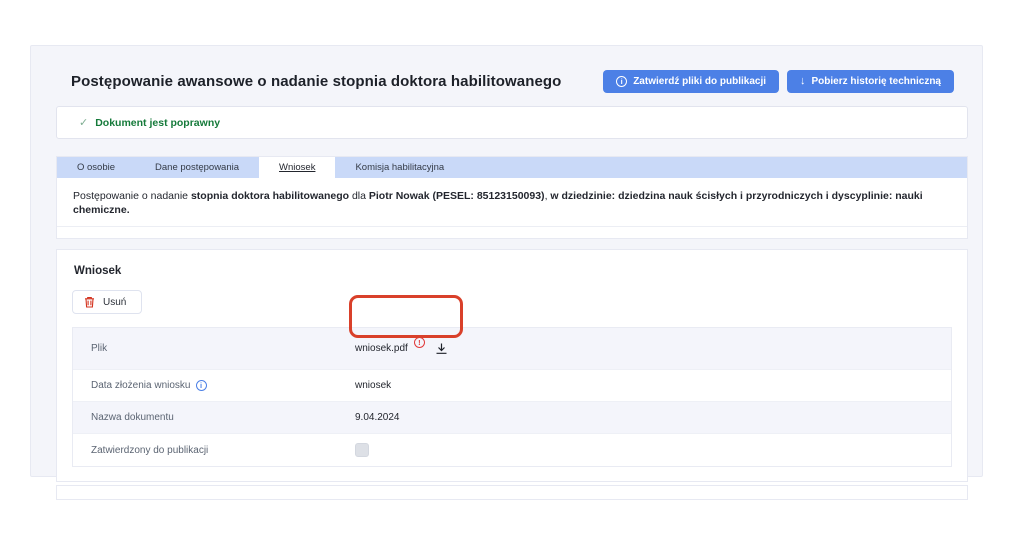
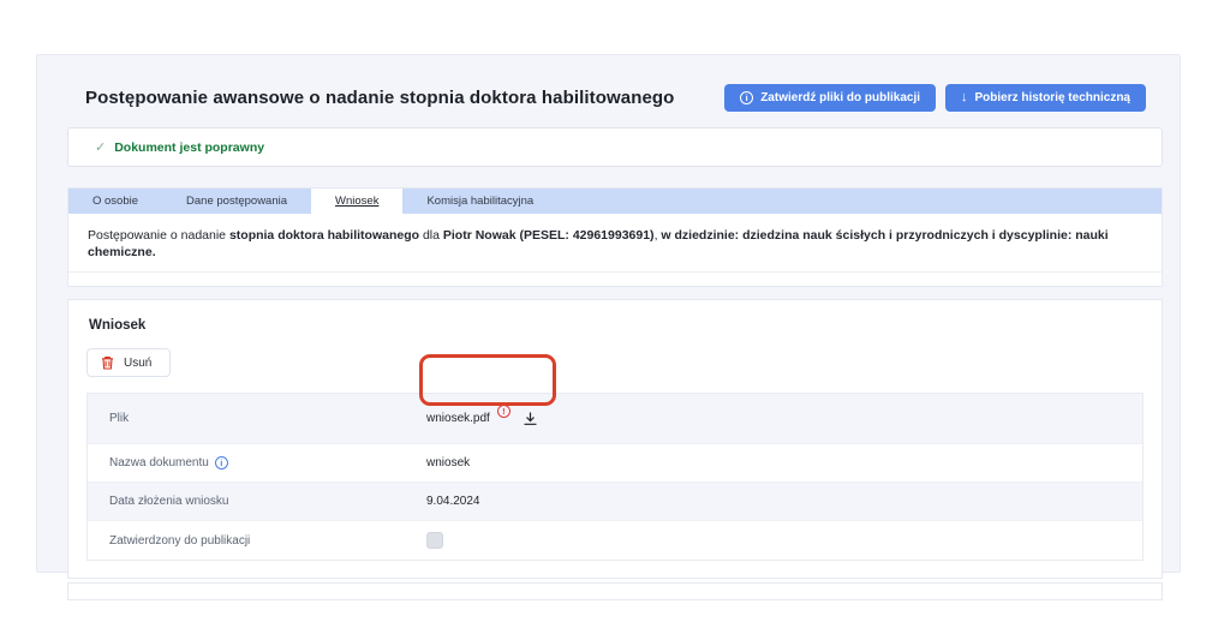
  Postępowanie awansowe o nadanie stopnia doktora habilitowanego
  i
  Zatwierdź pliki do publikacji
  ↓
  Pobierz historię techniczną
  ✓
  Dokument jest poprawny
  O osobie
  Dane postępowania
  Wniosek
  Komisja habilitacyjna
- Postępowanie o nadanie stopnia doktora habilitowanego dla Piotr Nowak (PESEL: 85123150093), w dziedzinie: dziedzina nauk ścisłych i przyrodniczych i dyscyplinie: nauki chemiczne.
+ Postępowanie o nadanie stopnia doktora habilitowanego dla Piotr Nowak (PESEL: 42961993691), w dziedzinie: dziedzina nauk ścisłych i przyrodniczych i dyscyplinie: nauki chemiczne.
  Wniosek
  Usuń
  Plik
  wniosek.pdf
  !
- Data złożenia wniosku
+ Nazwa dokumentu
  i
  wniosek
- Nazwa dokumentu
+ Data złożenia wniosku
  9.04.2024
  Zatwierdzony do publikacji
